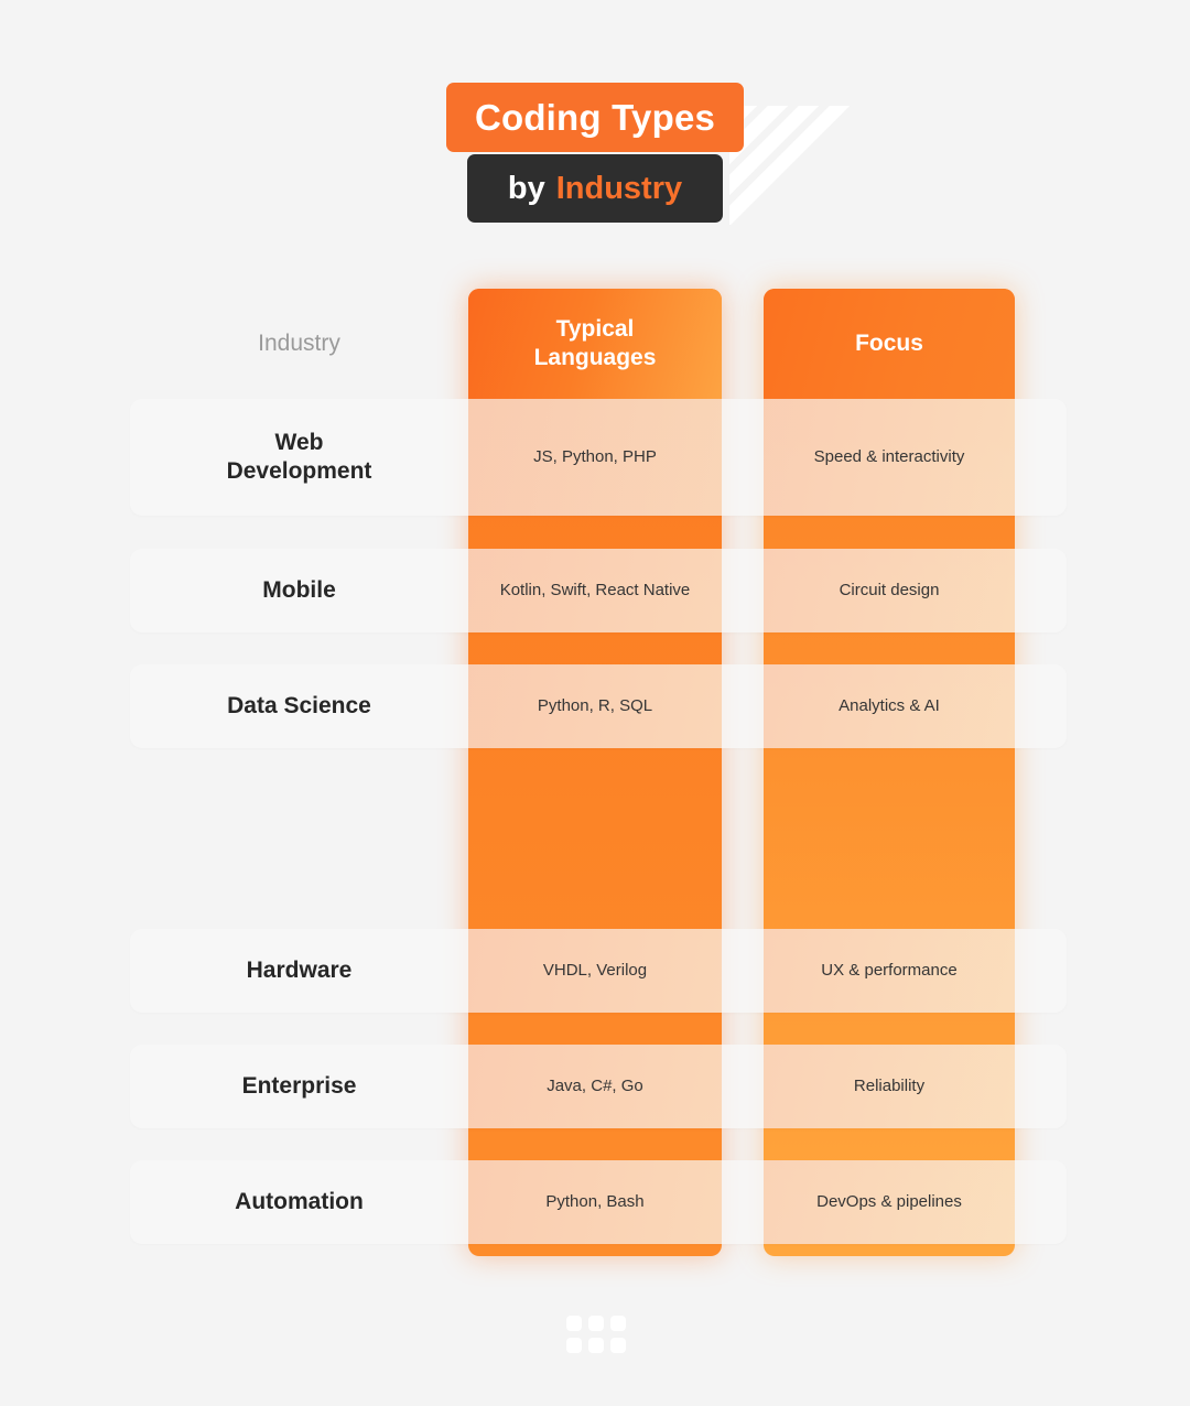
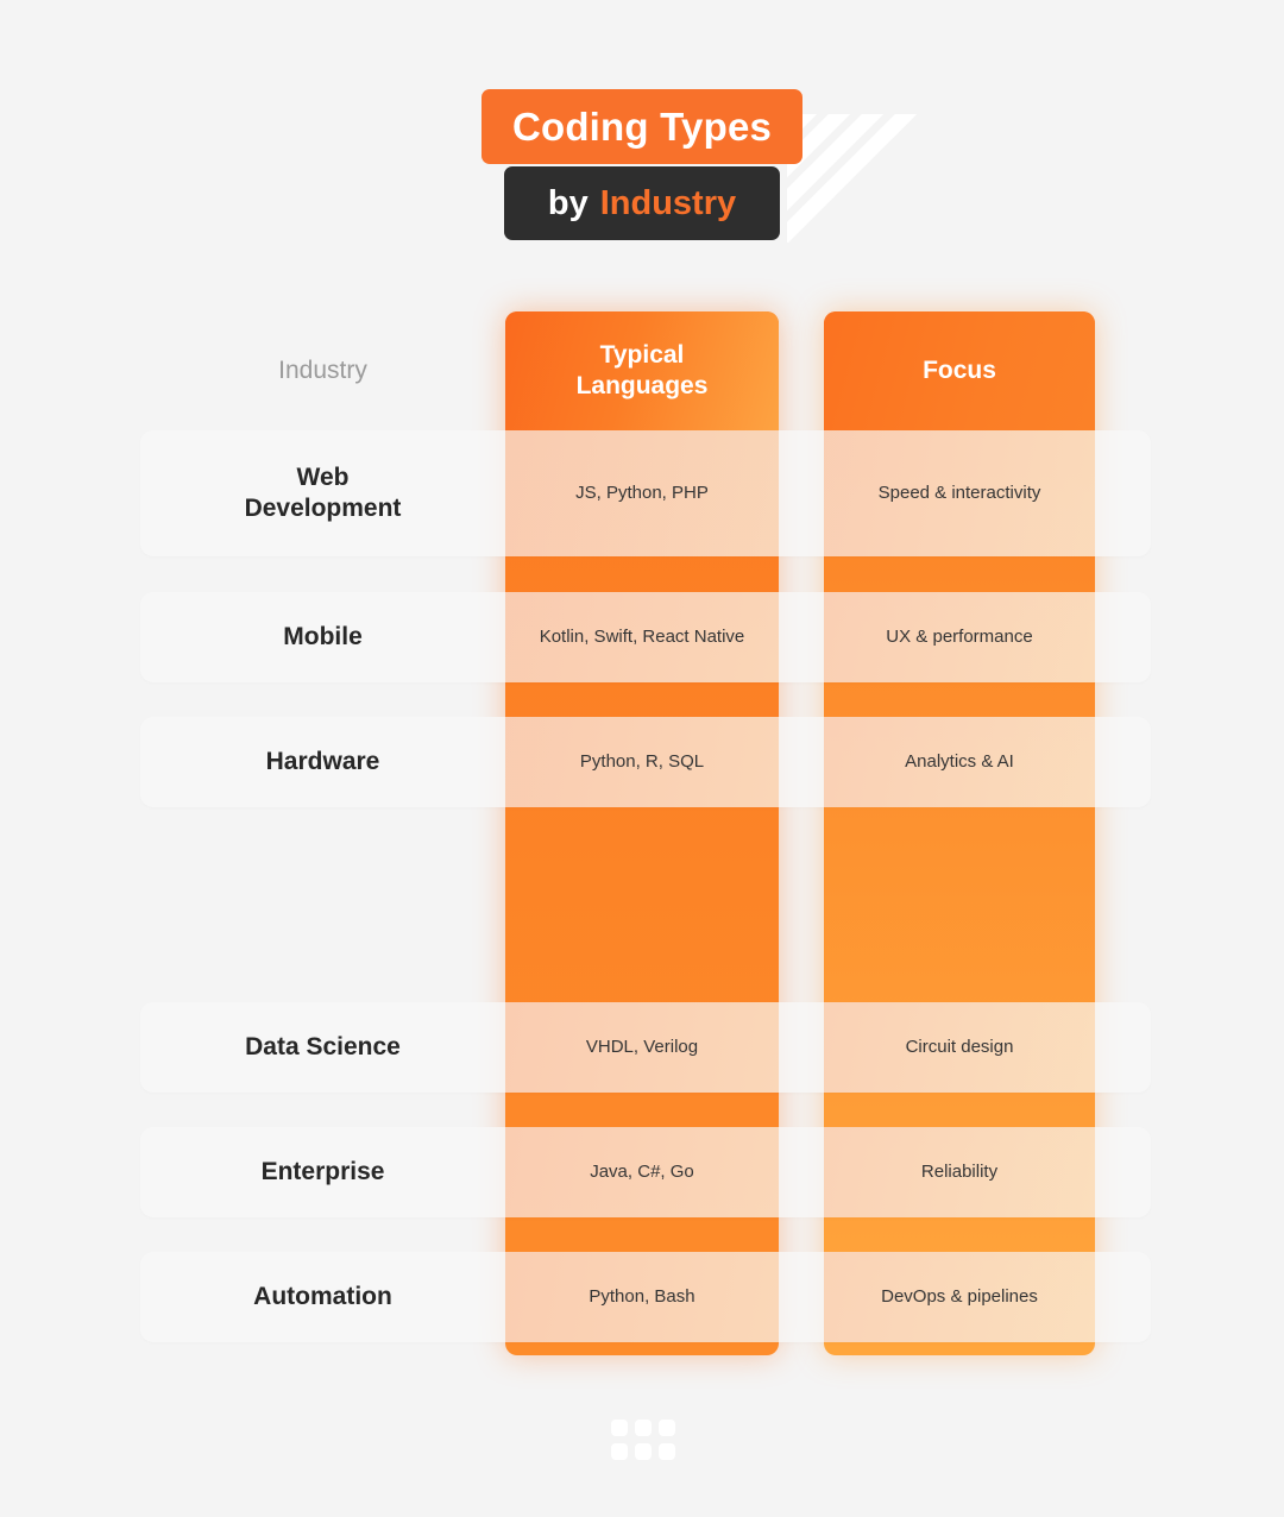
  Coding Types
  by
  Industry
  Industry
  Typical
  Languages
  Focus
  Web
  Development
  JS, Python, PHP
  Speed & interactivity
  Mobile
  Kotlin, Swift, React Native
- Circuit design
+ UX & performance
- Data Science
+ Hardware
  Python, R, SQL
  Analytics & AI
- Hardware
+ Data Science
  VHDL, Verilog
- UX & performance
+ Circuit design
  Enterprise
  Java, C#, Go
  Reliability
  Automation
  Python, Bash
  DevOps & pipelines
